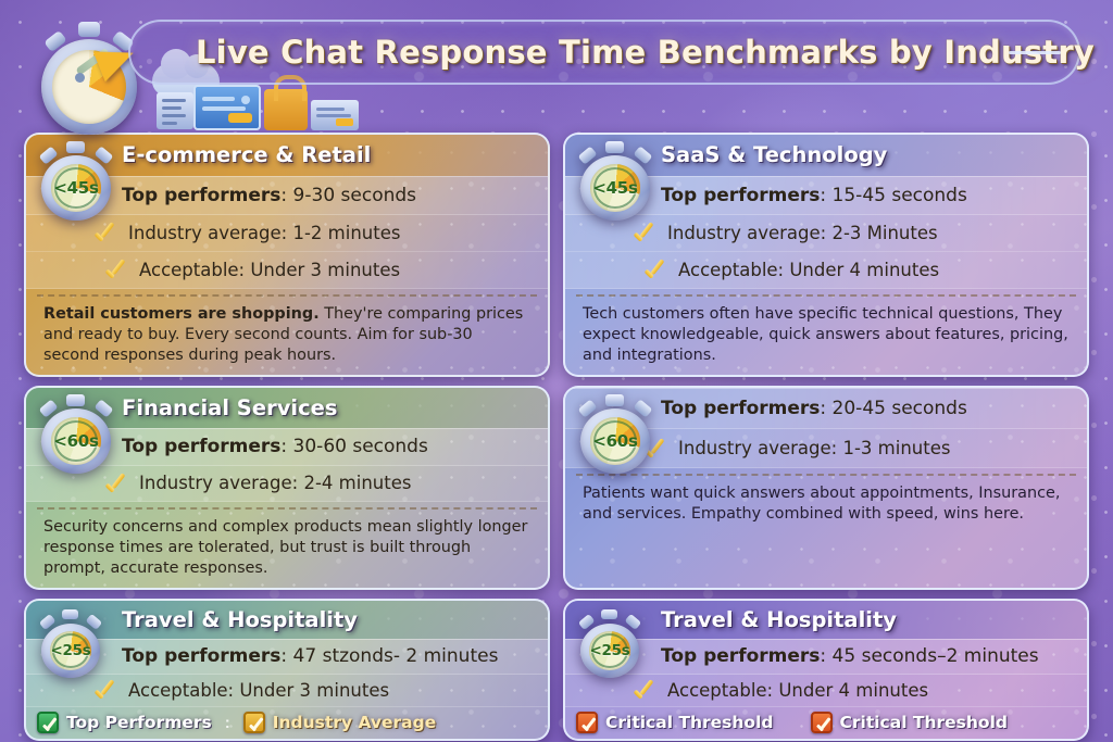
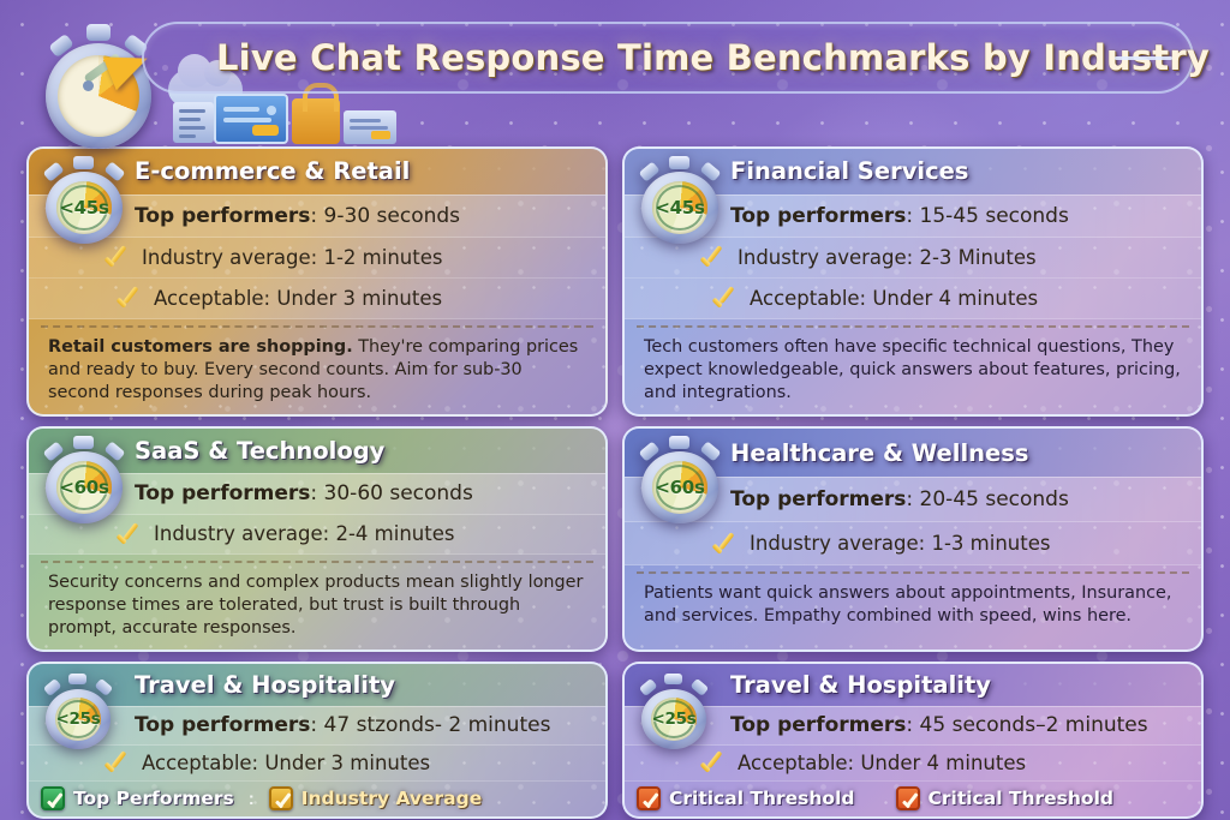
  Live Chat Response Time Benchmarks by Indry
  <45s
  E-commerce & Retail
  Top performers: 9-30 seconds
  Industry average: 1-2 minutes
  Acceptable: Under 3 minutes
  Retail customers are shopping. They're comparing prices and ready to buy. Every second counts. Aim for sub-30 second responses during peak hours.
  <45s
- SaaS & Technology
+ Financial Services
  Top performers: 15-45 seconds
  Industry average: 2-3 Minutes
  Acceptable: Under 4 minutes
  Tech customers often have specific technical questions, They expect knowledgeable, quick answers about features, pricing, and integrations.
  <60s
- Financial Services
+ SaaS & Technology
  Top performers: 30-60 seconds
  Industry average: 2-4 minutes
  Security concerns and complex products mean slightly longer response times are tolerated, but trust is built through prompt, accurate responses.
  <60s
+ Healthcare & Wellness
  Top performers: 20-45 seconds
  Industry average: 1-3 minutes
  Patients want quick answers about appointments, Insurance, and services. Empathy combined with speed, wins here.
  <25s
  Travel & Hospitality
  Top performers: 47 stzonds- 2 minutes
  Acceptable: Under 3 minutes
  Top Performers
  :
  Industry Average
  <25s
  Travel & Hospitality
  Top performers: 45 seconds–2 minutes
  Acceptable: Under 4 minutes
  Critical Threshold
  Critical Threshold
